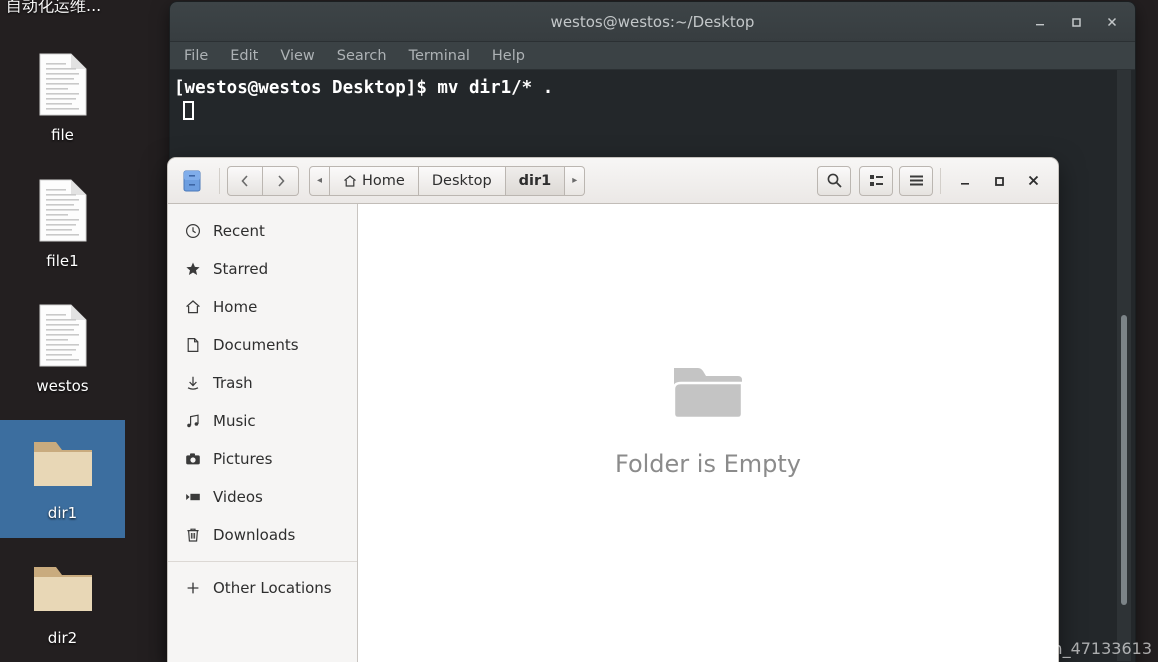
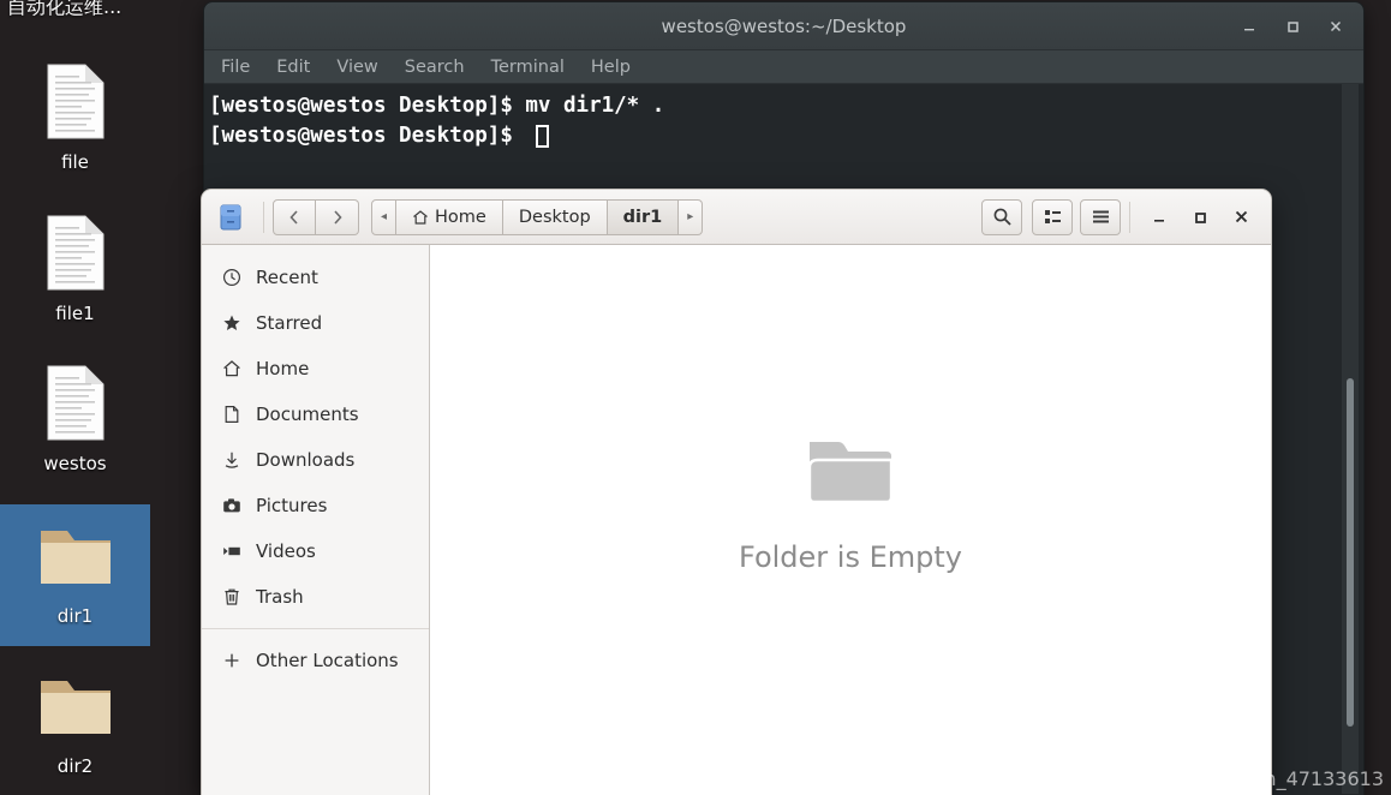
  自动化运维...
  file
  file1
  westos
  dir1
  dir2
  westos@westos:~/Desktop
  File
  Edit
  View
  Search
  Terminal
  Help
  [westos@westos Desktop]$ mv dir1/* .
+ [westos@westos Desktop]$
  ◂
  Home
  Desktop
  dir1
  ▸
  Recent
  Starred
  Home
  Documents
- Trash
+ Downloads
- Music
  Pictures
  Videos
- Downloads
+ Trash
  Other Locations
  Folder is Empty
  https://blog.csdn.net/weixin_47133613
